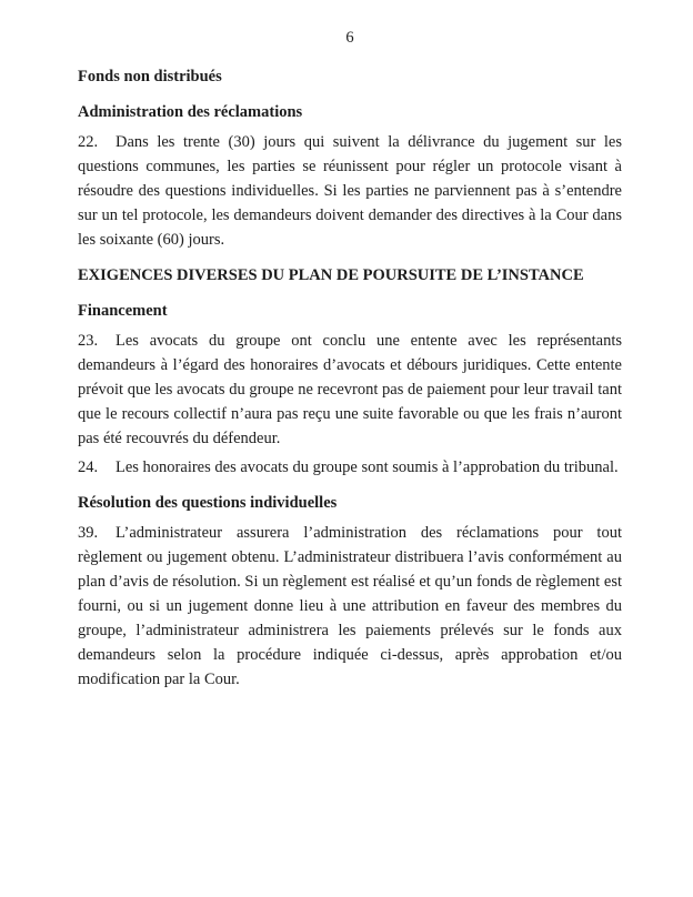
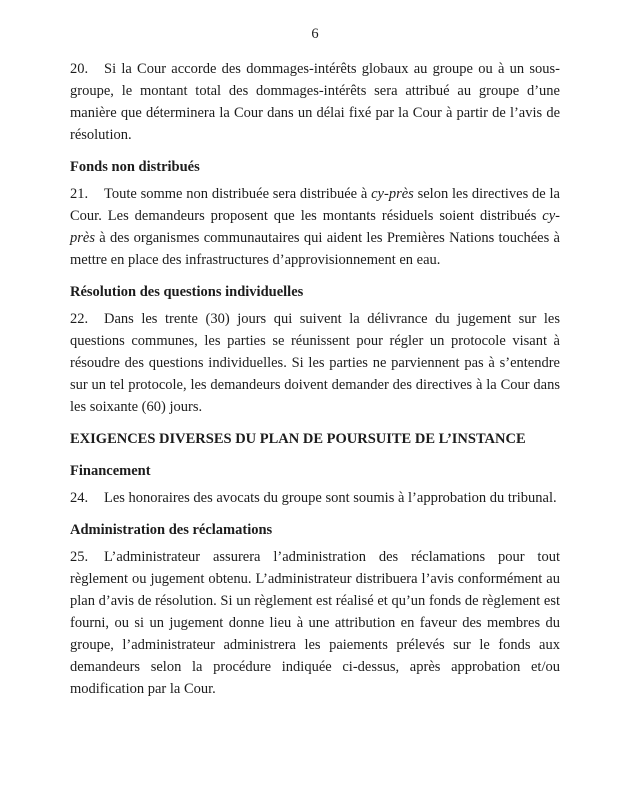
  6
+ 20. Si la Cour accorde des dommages-intérêts globaux au groupe ou à un sous-groupe, le montant total des dommages-intérêts sera attribué au groupe d’une manière que déterminera la Cour dans un délai fixé par la Cour à partir de l’avis de résolution.
  Fonds non distribués
+ 21. Toute somme non distribuée sera distribuée à cy-près selon les directives de la Cour. Les demandeurs proposent que les montants résiduels soient distribués cy-près à des organismes communautaires qui aident les Premières Nations touchées à mettre en place des infrastructures d’approvisionnement en eau.
- Administration des réclamations
+ Résolution des questions individuelles
  22. Dans les trente (30) jours qui suivent la délivrance du jugement sur les questions communes, les parties se réunissent pour régler un protocole visant à résoudre des questions individuelles. Si les parties ne parviennent pas à s’entendre sur un tel protocole, les demandeurs doivent demander des directives à la Cour dans les soixante (60) jours.
  EXIGENCES DIVERSES DU PLAN DE POURSUITE DE L’INSTANCE
  Financement
- 23. Les avocats du groupe ont conclu une entente avec les représentants demandeurs à l’égard des honoraires d’avocats et débours juridiques. Cette entente prévoit que les avocats du groupe ne recevront pas de paiement pour leur travail tant que le recours collectif n’aura pas reçu une suite favorable ou que les frais n’auront pas été recouvrés du défendeur.
  24. Les honoraires des avocats du groupe sont soumis à l’approbation du tribunal.
- Résolution des questions individuelles
+ Administration des réclamations
- 39. L’administrateur assurera l’administration des réclamations pour tout règlement ou jugement obtenu. L’administrateur distribuera l’avis conformément au plan d’avis de résolution. Si un règlement est réalisé et qu’un fonds de règlement est fourni, ou si un jugement donne lieu à une attribution en faveur des membres du groupe, l’administrateur administrera les paiements prélevés sur le fonds aux demandeurs selon la procédure indiquée ci-dessus, après approbation et/ou modification par la Cour.
+ 25. L’administrateur assurera l’administration des réclamations pour tout règlement ou jugement obtenu. L’administrateur distribuera l’avis conformément au plan d’avis de résolution. Si un règlement est réalisé et qu’un fonds de règlement est fourni, ou si un jugement donne lieu à une attribution en faveur des membres du groupe, l’administrateur administrera les paiements prélevés sur le fonds aux demandeurs selon la procédure indiquée ci-dessus, après approbation et/ou modification par la Cour.
